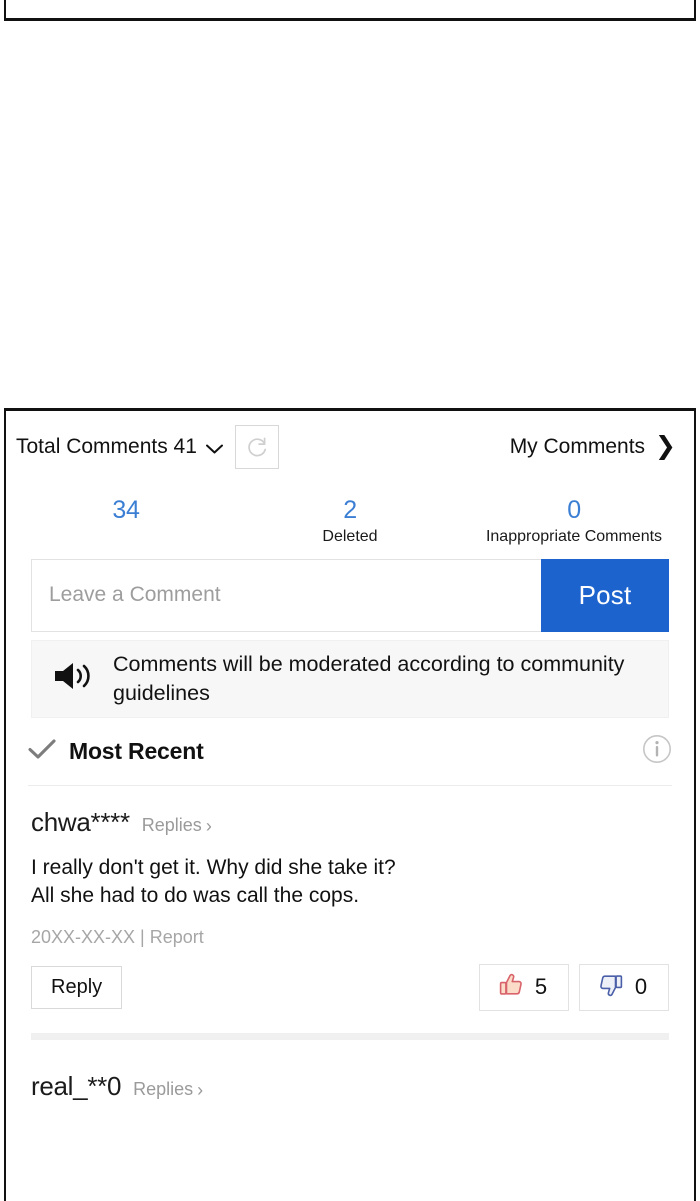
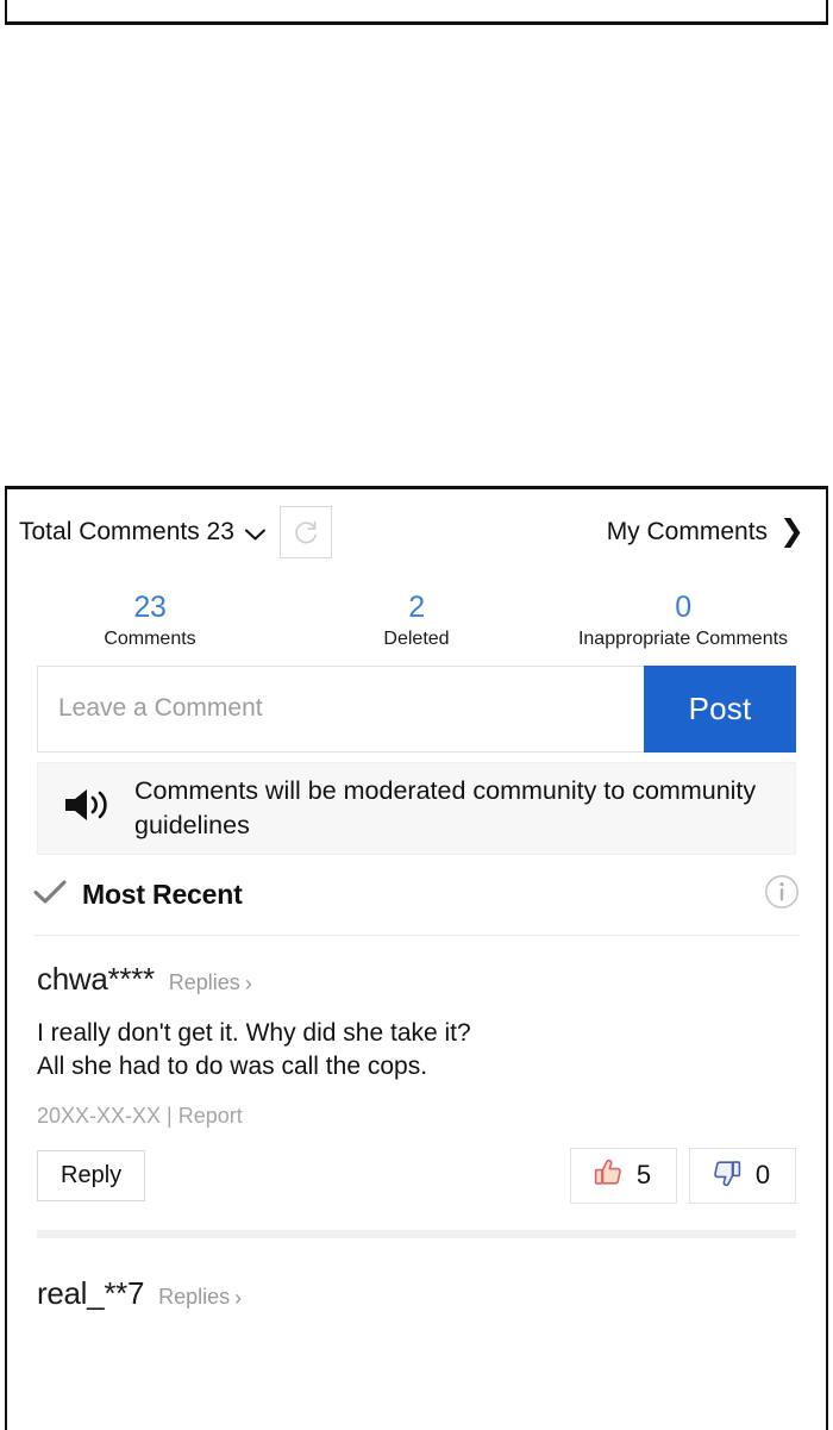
- Total Comments 41
+ Total Comments 23
  My Comments
  ❯
- 34
+ 23
+ Comments
  2
  Deleted
  0
  Inappropriate Comments
  Leave a Comment
  Post
- Comments will be moderated according to community guidelines
+ Comments will be moderated community to community guidelines
  Most Recent
  chwa****
  Replies
  ›
  I really don't get it. Why did she take it?
  All she had to do was call the cops.
  20XX-XX-XX | Report
  Reply
  5
  0
- real_**0
+ real_**7
  Replies
  ›
